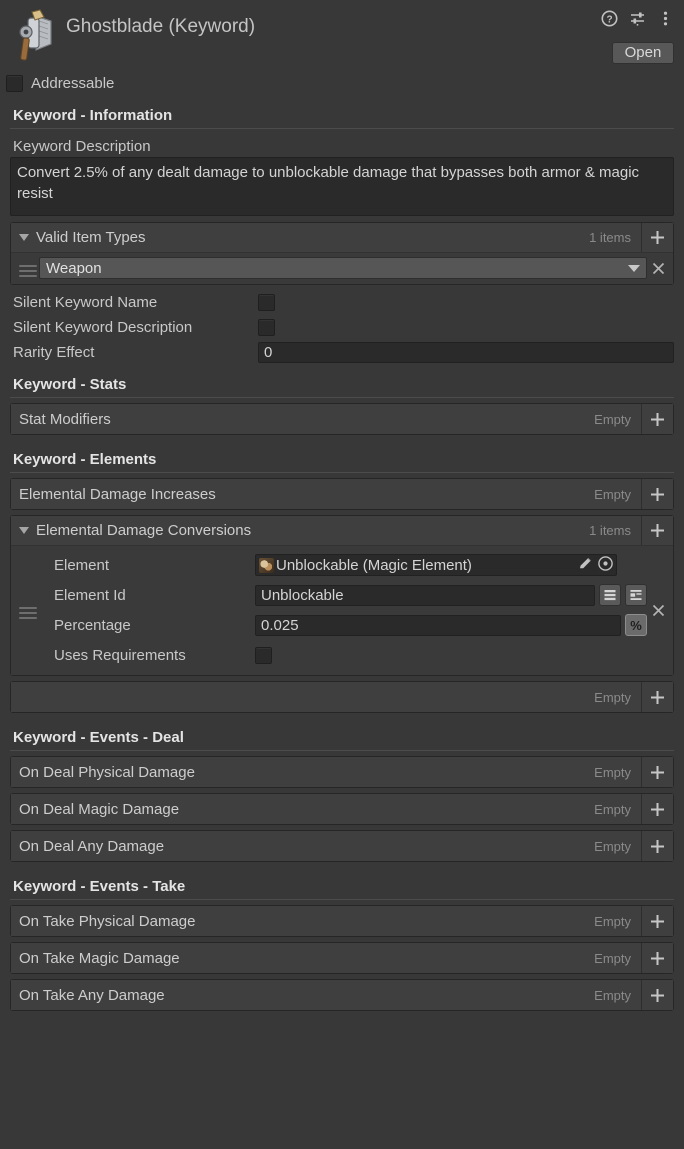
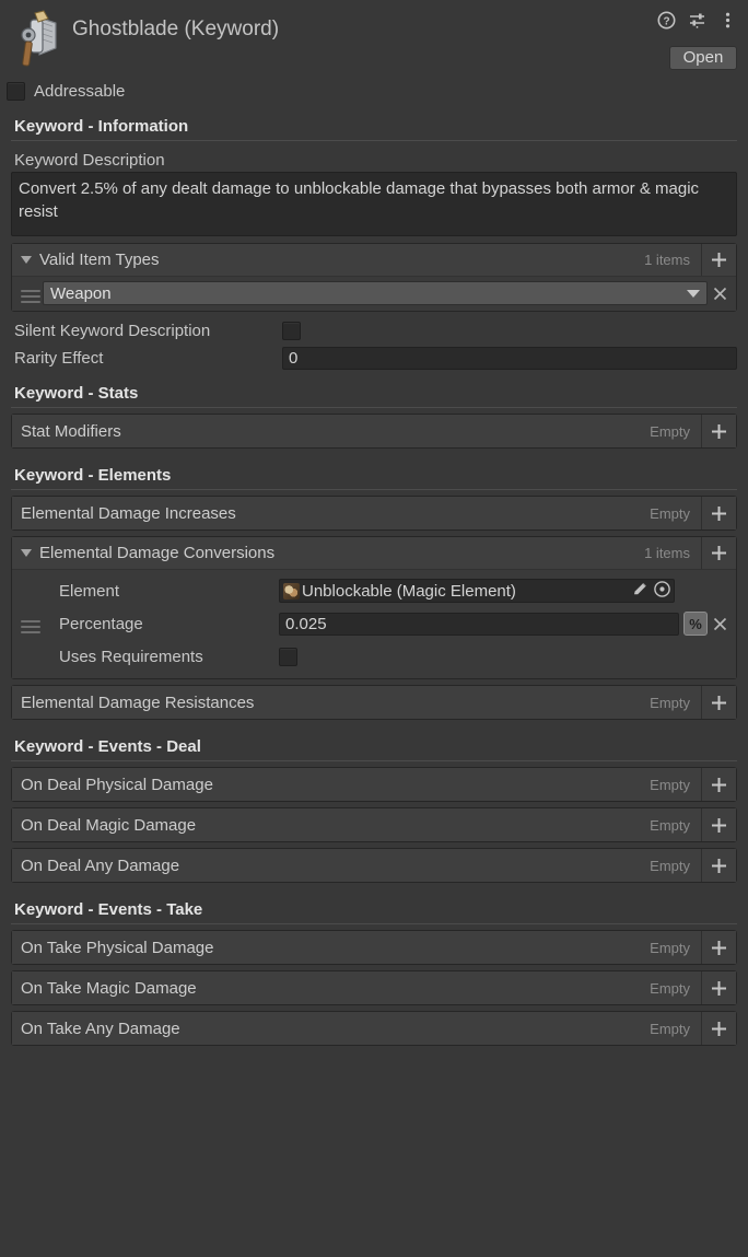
  Ghostblade (Keyword)
  ?
  Open
  Addressable
  Keyword - Information
  Keyword Description
  Convert 2.5% of any dealt damage to unblockable damage that bypasses both armor & magic resist
  Valid Item Types
  1 items
  Weapon
- Silent Keyword Name
  Silent Keyword Description
  Rarity Effect
  0
  Keyword - Stats
  Stat Modifiers
  Empty
  Keyword - Elements
  Elemental Damage Increases
  Empty
  Elemental Damage Conversions
  1 items
  Element
  Unblockable (Magic Element)
- Element Id
- Unblockable
  Percentage
  0.025
  %
  Uses Requirements
+ Elemental Damage Resistances
  Empty
  Keyword - Events - Deal
  On Deal Physical Damage
  Empty
  On Deal Magic Damage
  Empty
  On Deal Any Damage
  Empty
  Keyword - Events - Take
  On Take Physical Damage
  Empty
  On Take Magic Damage
  Empty
  On Take Any Damage
  Empty
